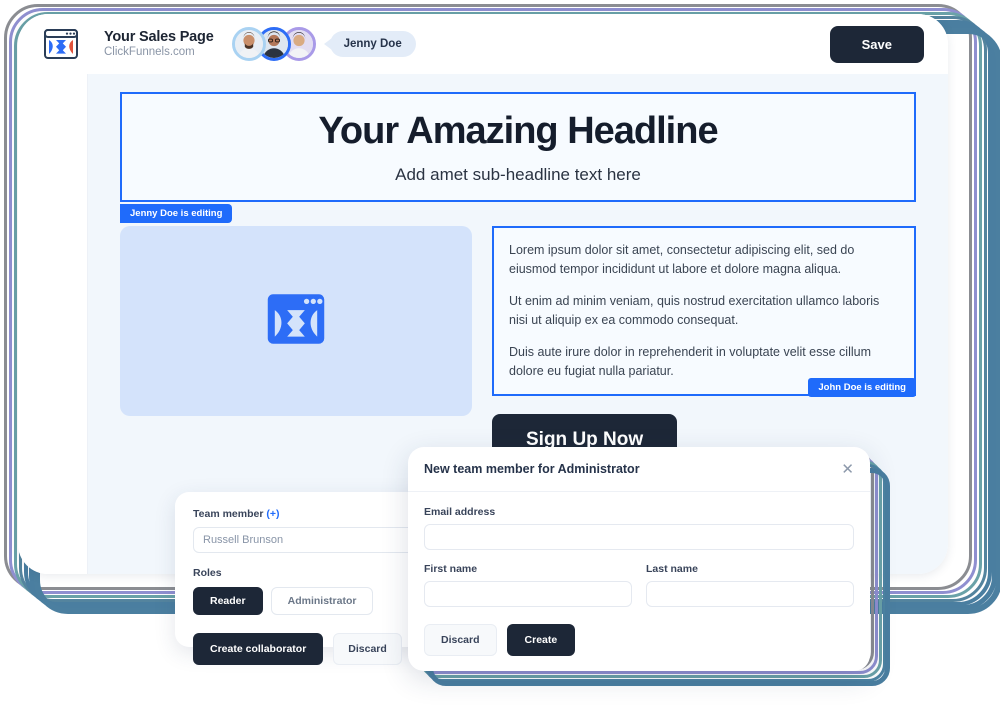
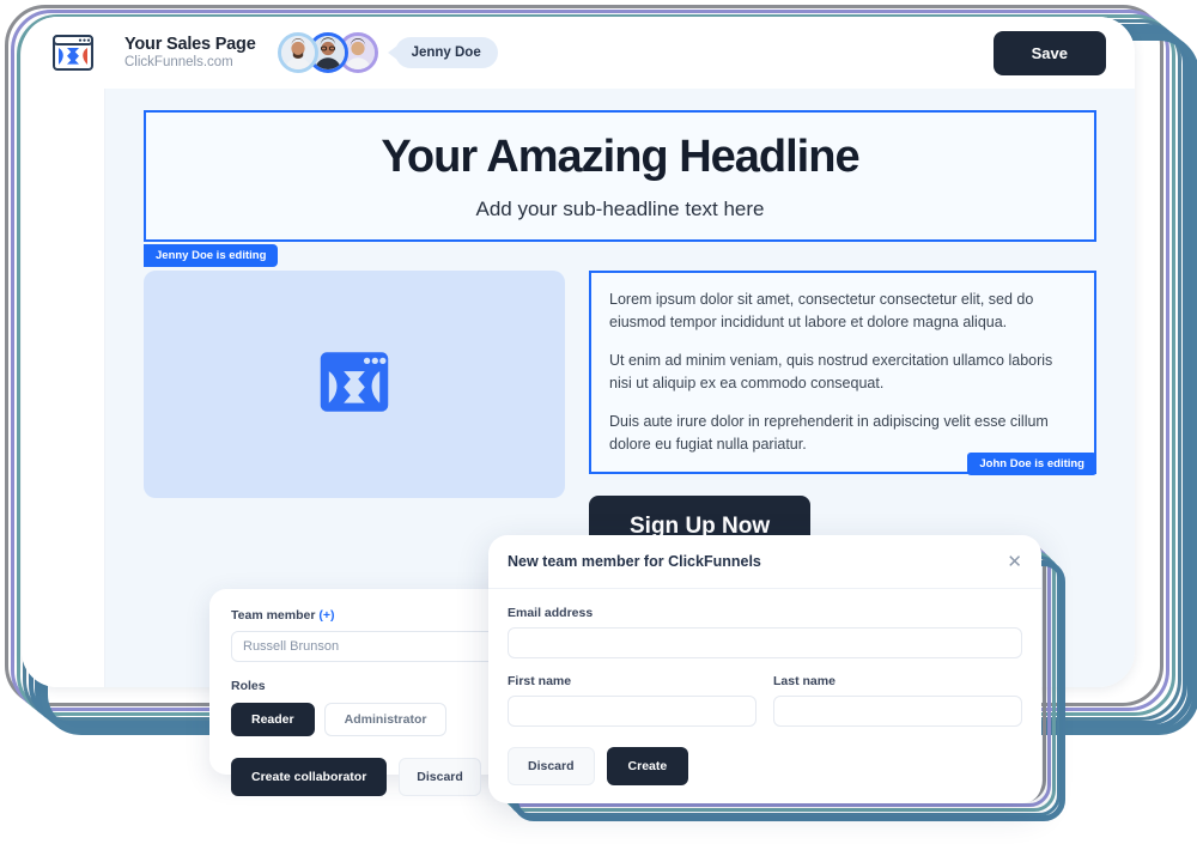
  Your Sales Page
  ClickFunnels.com
  Jenny Doe
  Save
  Your Amazing Headline
- Add amet sub-headline text here
+ Add your sub-headline text here
  Jenny Doe is editing
- Lorem ipsum dolor sit amet, consectetur adipiscing elit, sed do eiusmod tempor incididunt ut labore et dolore magna aliqua.
+ Lorem ipsum dolor sit amet, consectetur consectetur elit, sed do eiusmod tempor incididunt ut labore et dolore magna aliqua.
  Ut enim ad minim veniam, quis nostrud exercitation ullamco laboris nisi ut aliquip ex ea commodo consequat.
- Duis aute irure dolor in reprehenderit in voluptate velit esse cillum dolore eu fugiat nulla pariatur.
+ Duis aute irure dolor in reprehenderit in adipiscing velit esse cillum dolore eu fugiat nulla pariatur.
  John Doe is editing
  Sign Up Now
  Team member (+)
  Russell Brunson
  Roles
  Reader
  Administrator
  Create collaborator
  Discard
- New team member for Administrator
+ New team member for ClickFunnels
  ✕
  Email address
  First name
  Last name
  Discard
  Create
